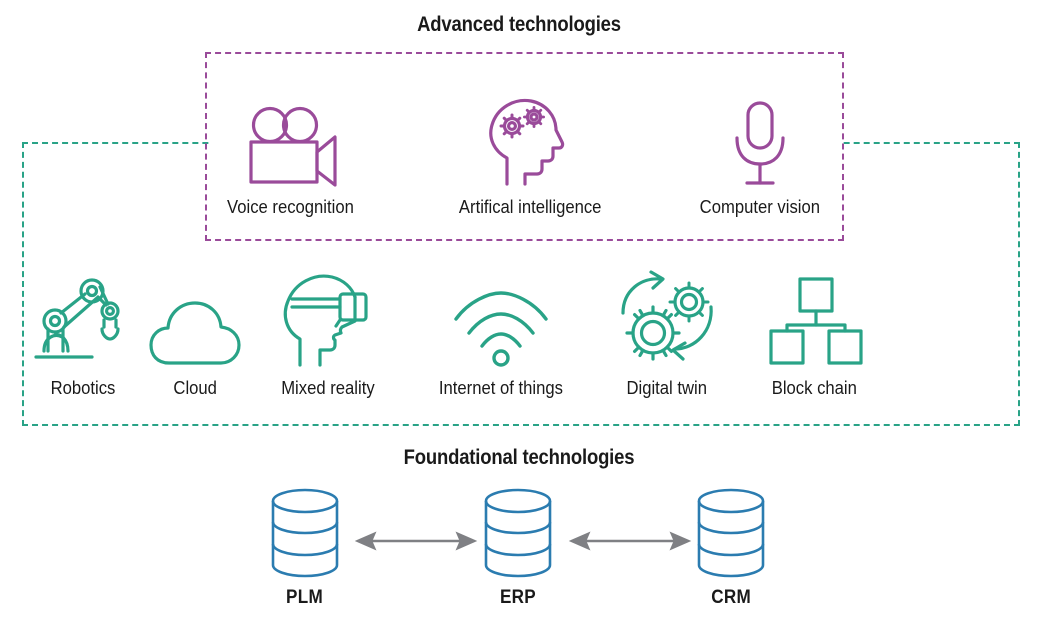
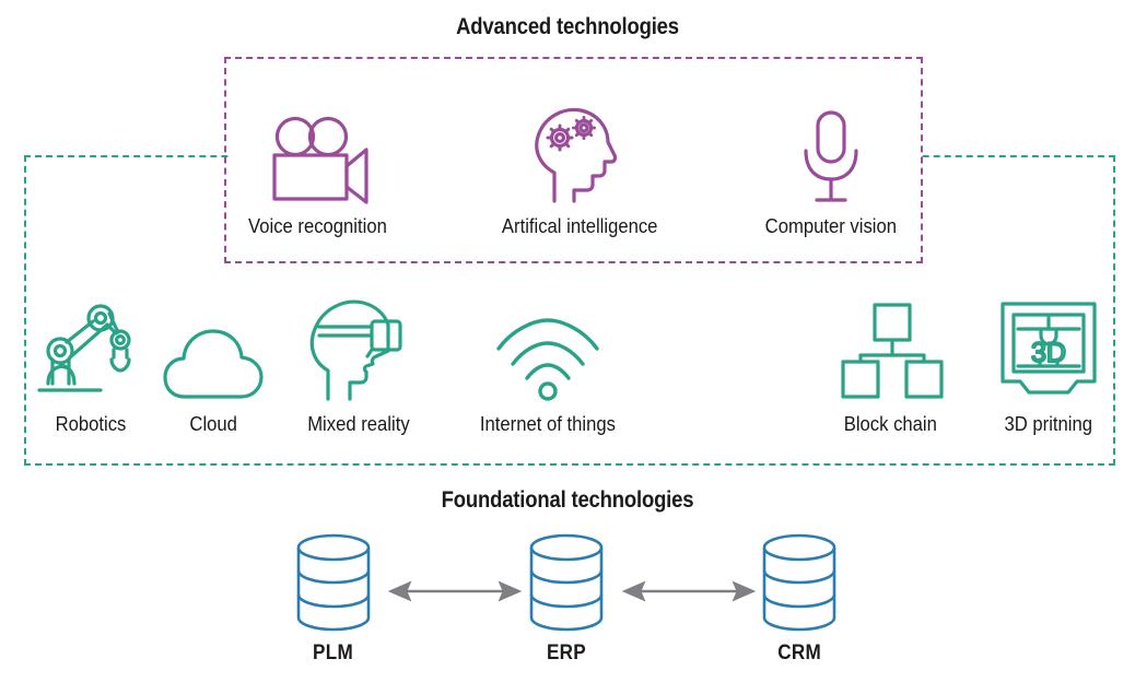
  Advanced technologies
  Foundational technologies
  Voice recognition
  Artifical intelligence
  Computer vision
  Robotics
  Cloud
  Mixed reality
  Internet of things
- Digital twin
  Block chain
+ 3D
+ 3D pritning
  PLM
  ERP
  CRM
